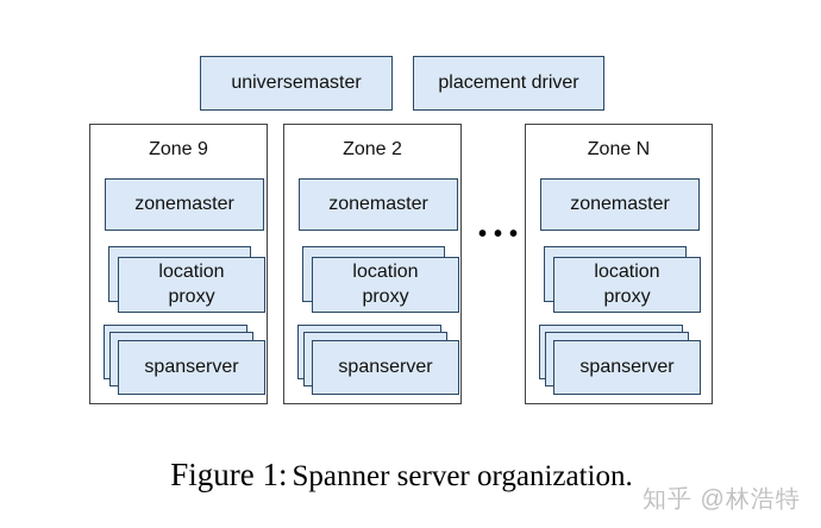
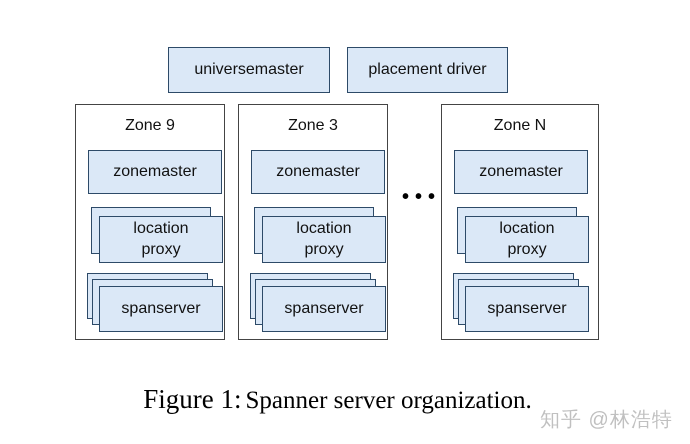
  universemaster
  placement driver
  Zone 9
  zonemaster
  location
  proxy
  spanserver
- Zone 2
+ Zone 3
  zonemaster
  location
  proxy
  spanserver
  •••
  Zone N
  zonemaster
  location
  proxy
  spanserver
  Figure 1: Spanner server organization.
  知乎 @林浩特
